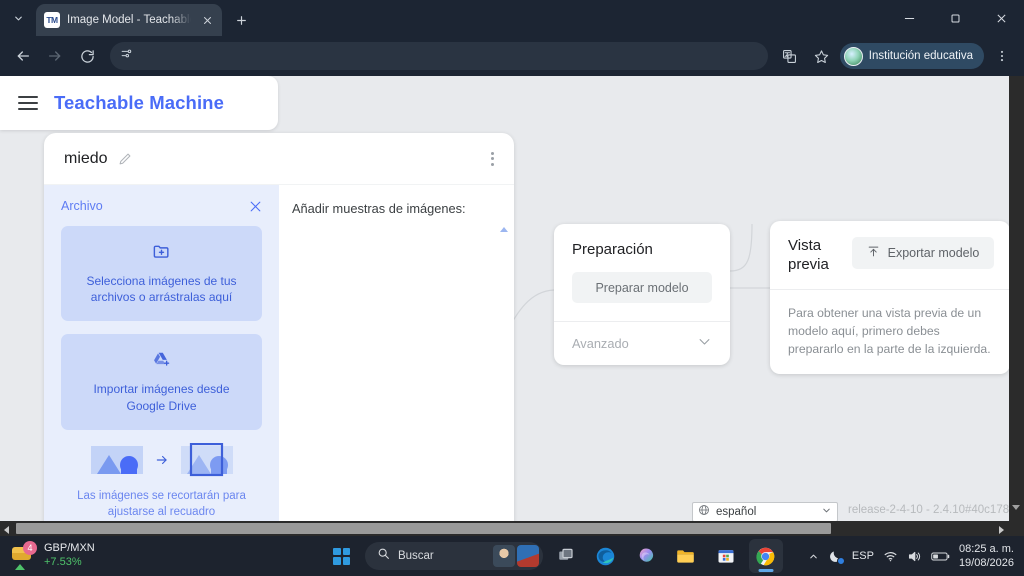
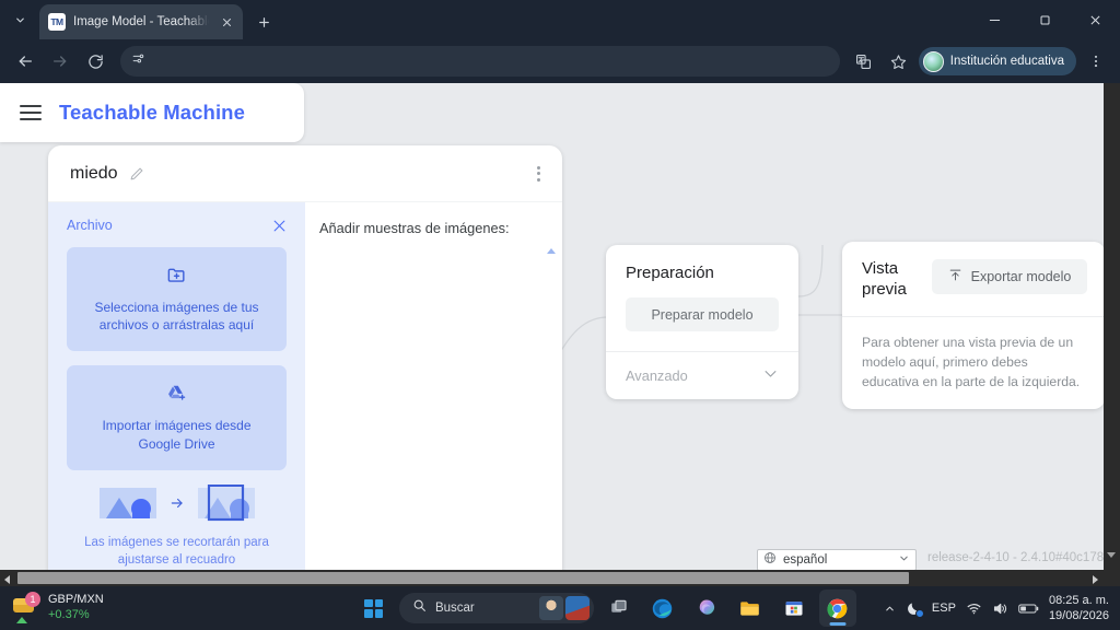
  TM
  Image Model - Teachabl
  Institución educativa
  Teachable Machine
  miedo
  Archivo
  Selecciona imágenes de tus archivos o arrástralas aquí
  Importar imágenes desde Google Drive
  Las imágenes se recortarán para ajustarse al recuadro
  Añadir muestras de imágenes:
  Preparación
  Preparar modelo
  Avanzado
  Vista previa
  Exportar modelo
- Para obtener una vista previa de un modelo aquí, primero debes prepararlo en la parte de la izquierda.
+ Para obtener una vista previa de un modelo aquí, primero debes educativa en la parte de la izquierda.
  español
  release-2-4-10 - 2.4.10#40c178
- 4
+ 1
  GBP/MXN
- +7.53%
+ +0.37%
  Buscar
  ESP
  08:25 a. m.
  19/08/2026
